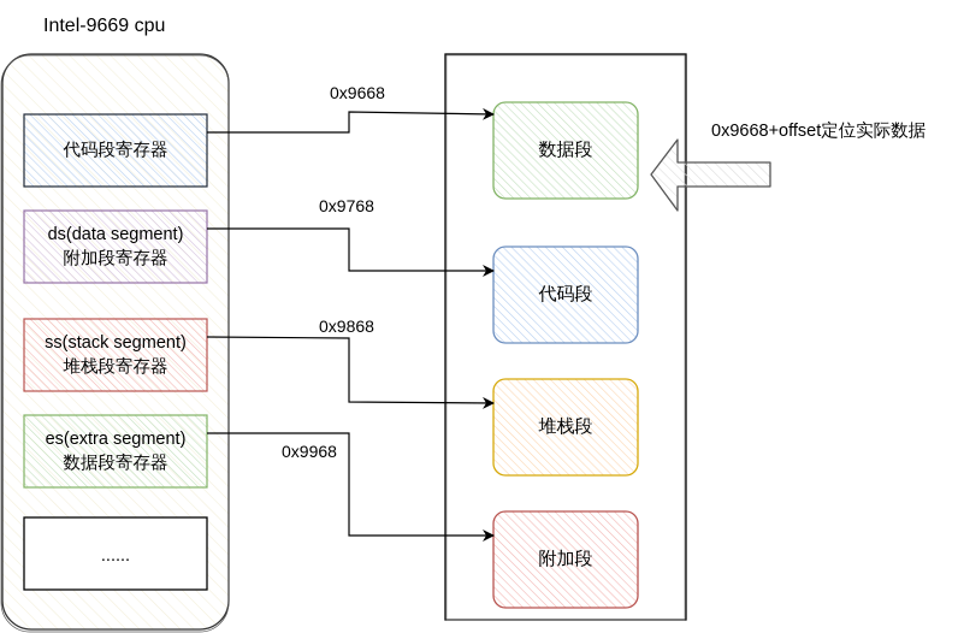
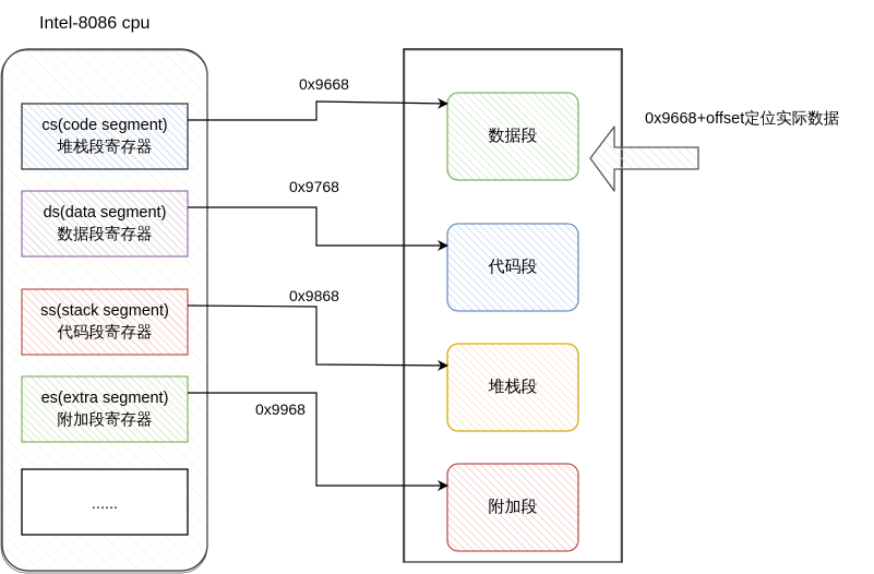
- Intel-9669 cpu
+ Intel-8086 cpu
+ cs(code segment)
- 代码段寄存器
+ 堆栈段寄存器
  ds(data segment)
- 附加段寄存器
+ 数据段寄存器
  ss(stack segment)
- 堆栈段寄存器
+ 代码段寄存器
  es(extra segment)
- 数据段寄存器
+ 附加段寄存器
  ......
  数据段
  代码段
  堆栈段
  附加段
  0x9668
  0x9768
  0x9868
  0x9968
  0x9668+offset定位实际数据
